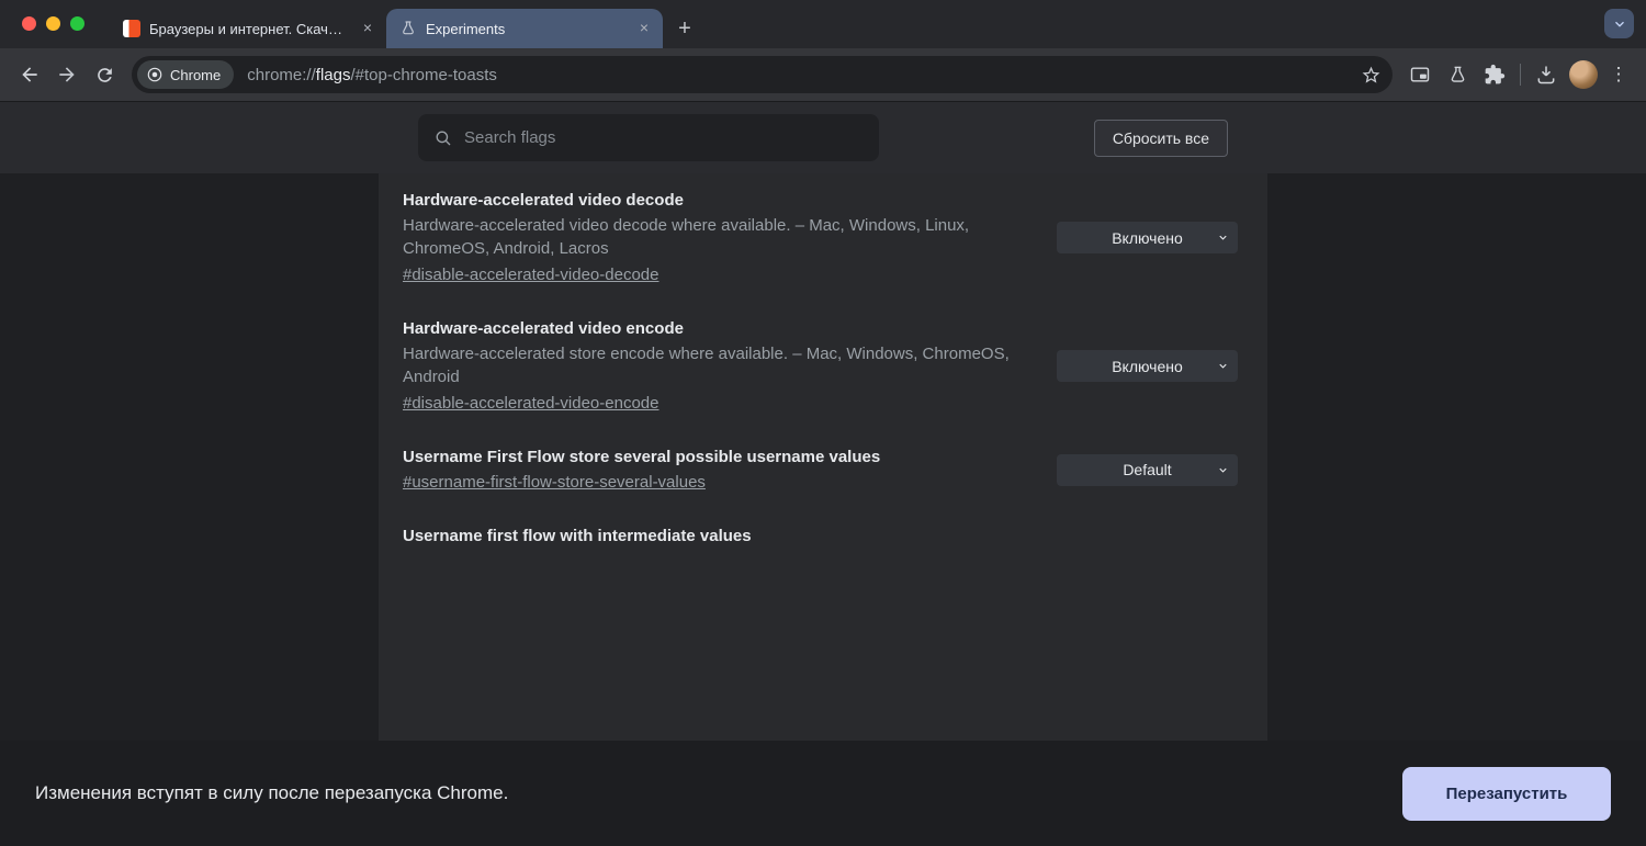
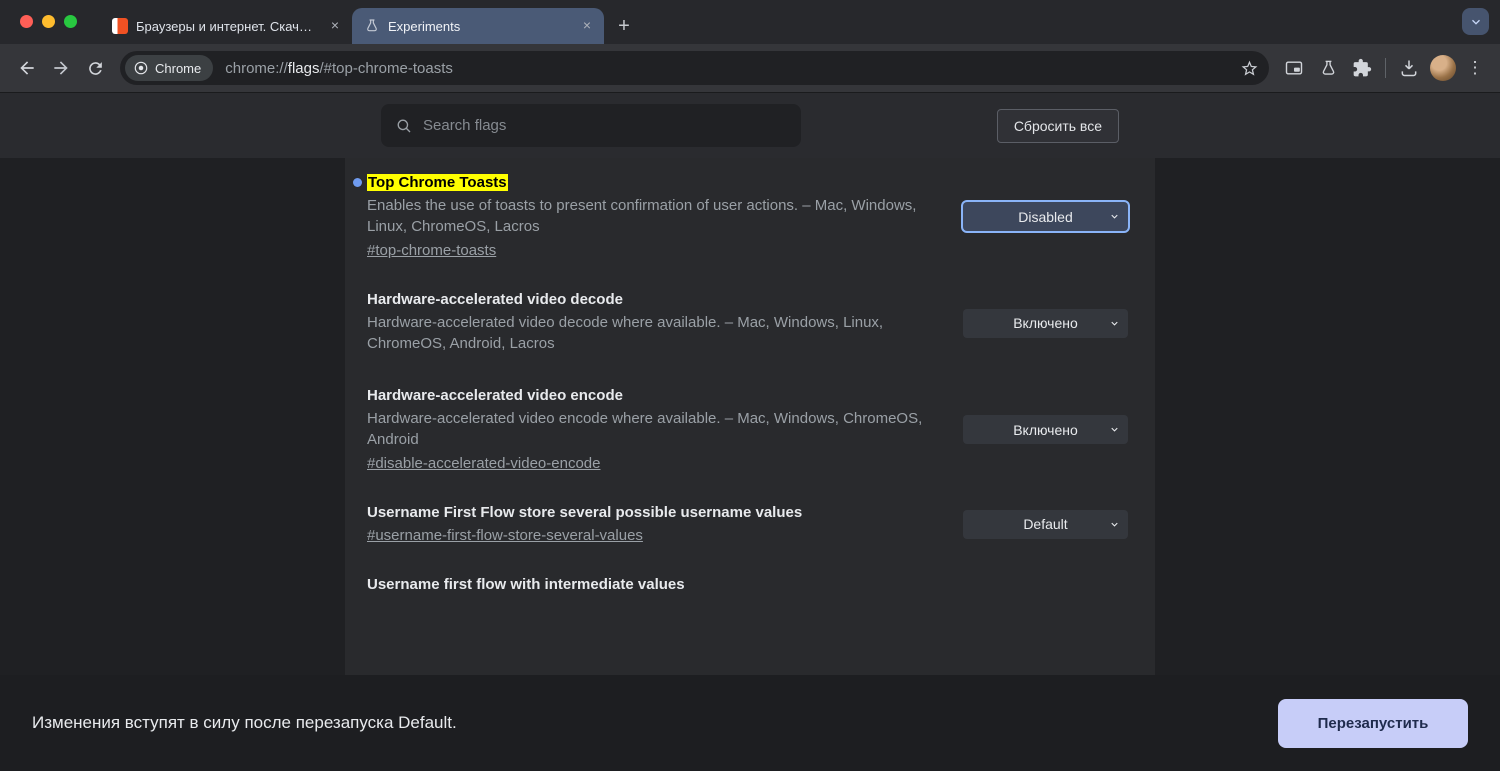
  Браузеры и интернет. Скача…
  ×
  Experiments
  ×
  +
  Chrome
  chrome://flags/#top-chrome-toasts
  ⋮
  Search flags
  Сбросить все
+ Top Chrome Toasts
+ Enables the use of toasts to present confirmation of user actions. – Mac, Windows, Linux, ChromeOS, Lacros
+ #top-chrome-toasts
+ Disabled
  Hardware-accelerated video decode
  Hardware-accelerated video decode where available. – Mac, Windows, Linux, ChromeOS, Android, Lacros
- #disable-accelerated-video-decode
  Включено
  Hardware-accelerated video encode
- Hardware-accelerated store encode where available. – Mac, Windows, ChromeOS, Android
+ Hardware-accelerated video encode where available. – Mac, Windows, ChromeOS, Android
  #disable-accelerated-video-encode
  Включено
  Username First Flow store several possible username values
  #username-first-flow-store-several-values
  Default
  Username first flow with intermediate values
- Изменения вступят в силу после перезапуска Chrome.
+ Изменения вступят в силу после перезапуска Default.
  Перезапустить
